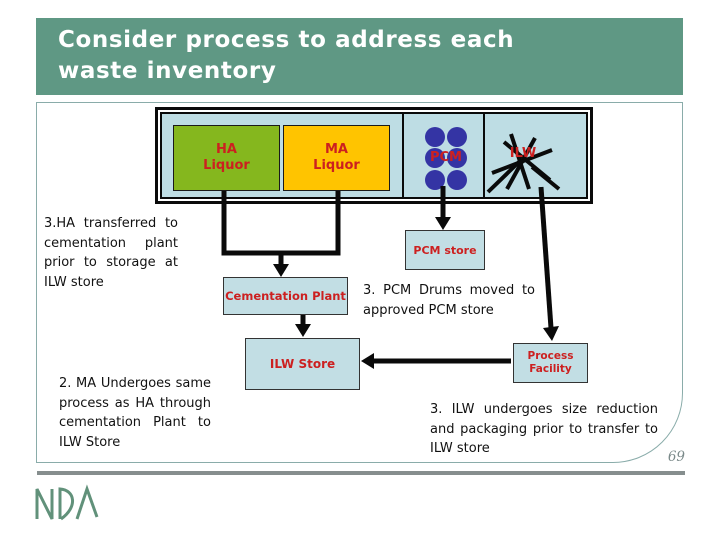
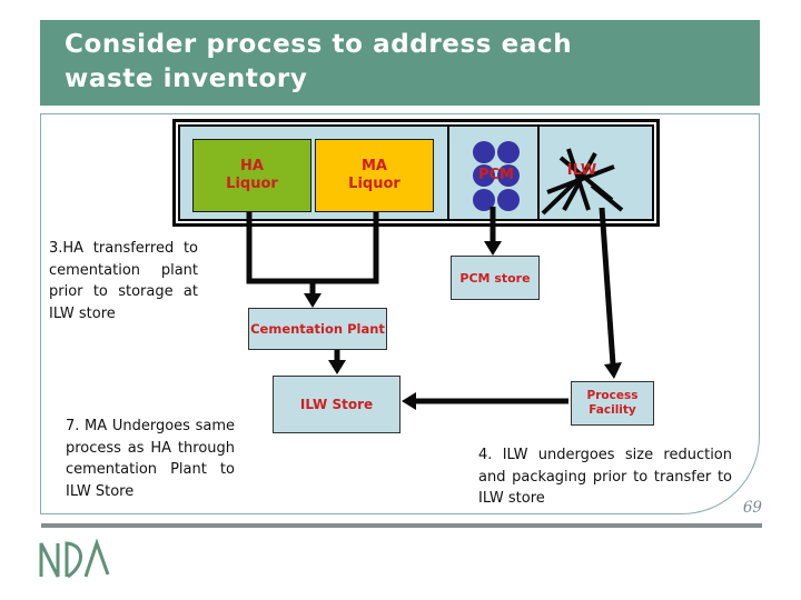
  Consider process to address each
  waste inventory
  HA Liquor
  MA Liquor
  PCM
  ILW
  PCM store
  Cementation Plant
  ILW Store
  Process Facility
  3.HA transferred to cementation plant prior to storage at ILW store
- 2. MA Undergoes same process as HA through cementation Plant to ILW Store
+ 7. MA Undergoes same process as HA through cementation Plant to ILW Store
- 3. PCM Drums moved to approved PCM store
- 3. ILW undergoes size reduction and packaging prior to transfer to ILW store
+ 4. ILW undergoes size reduction and packaging prior to transfer to ILW store
  69
